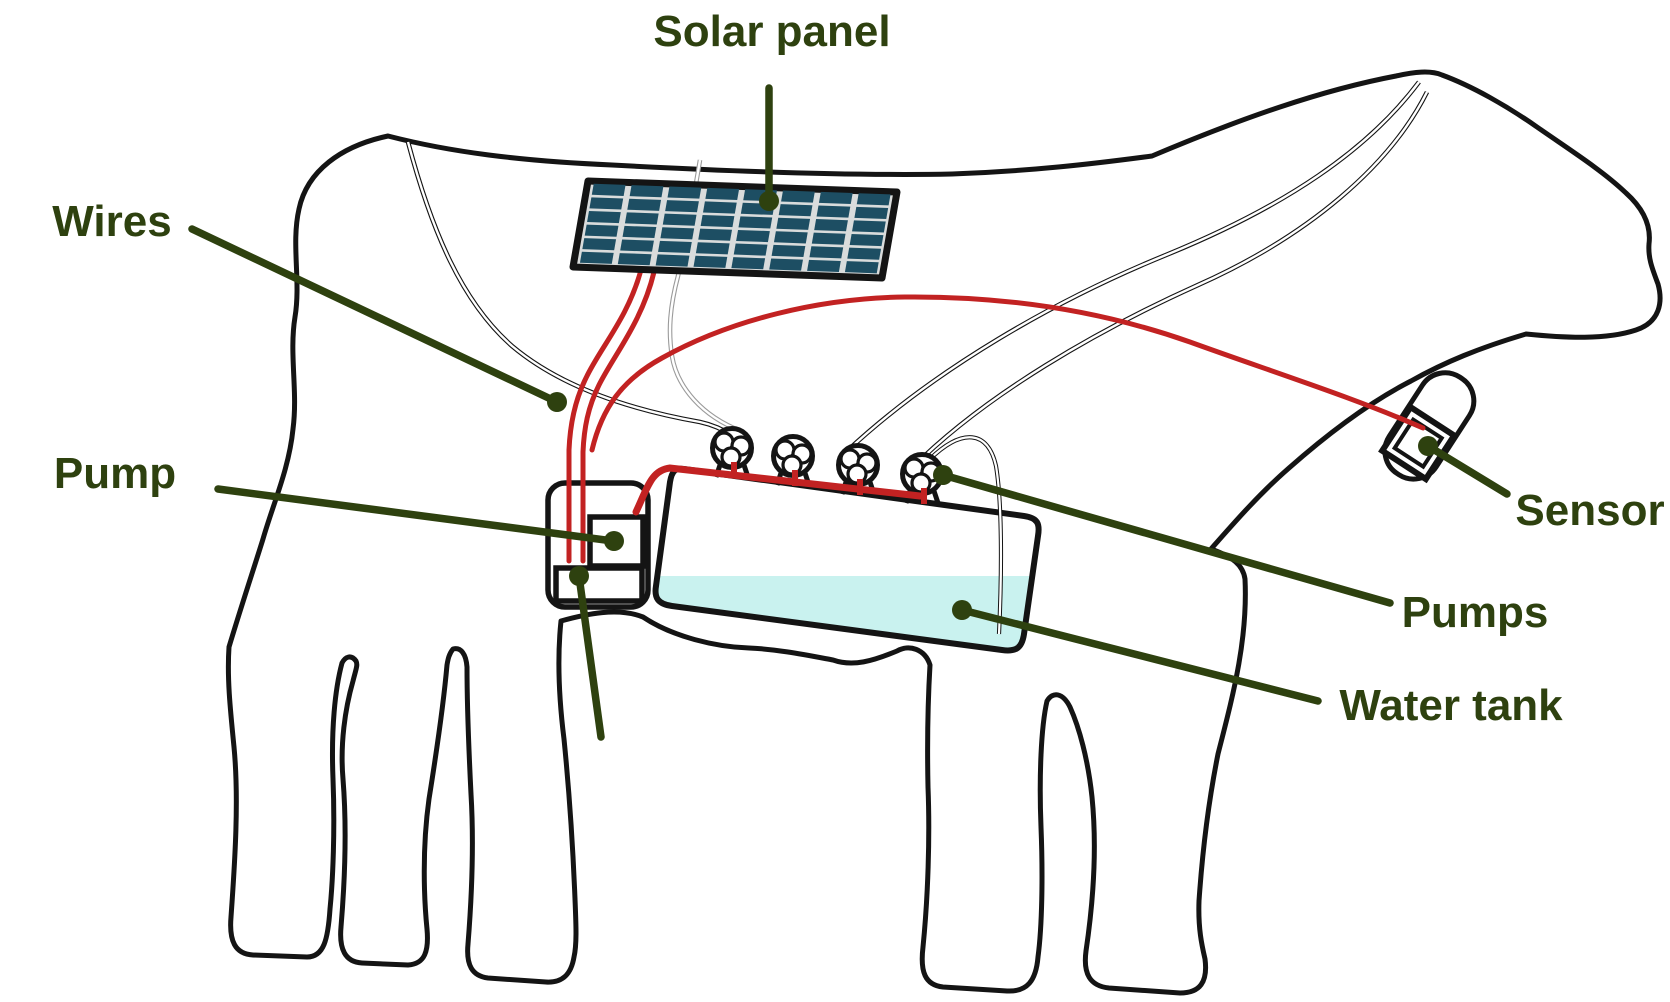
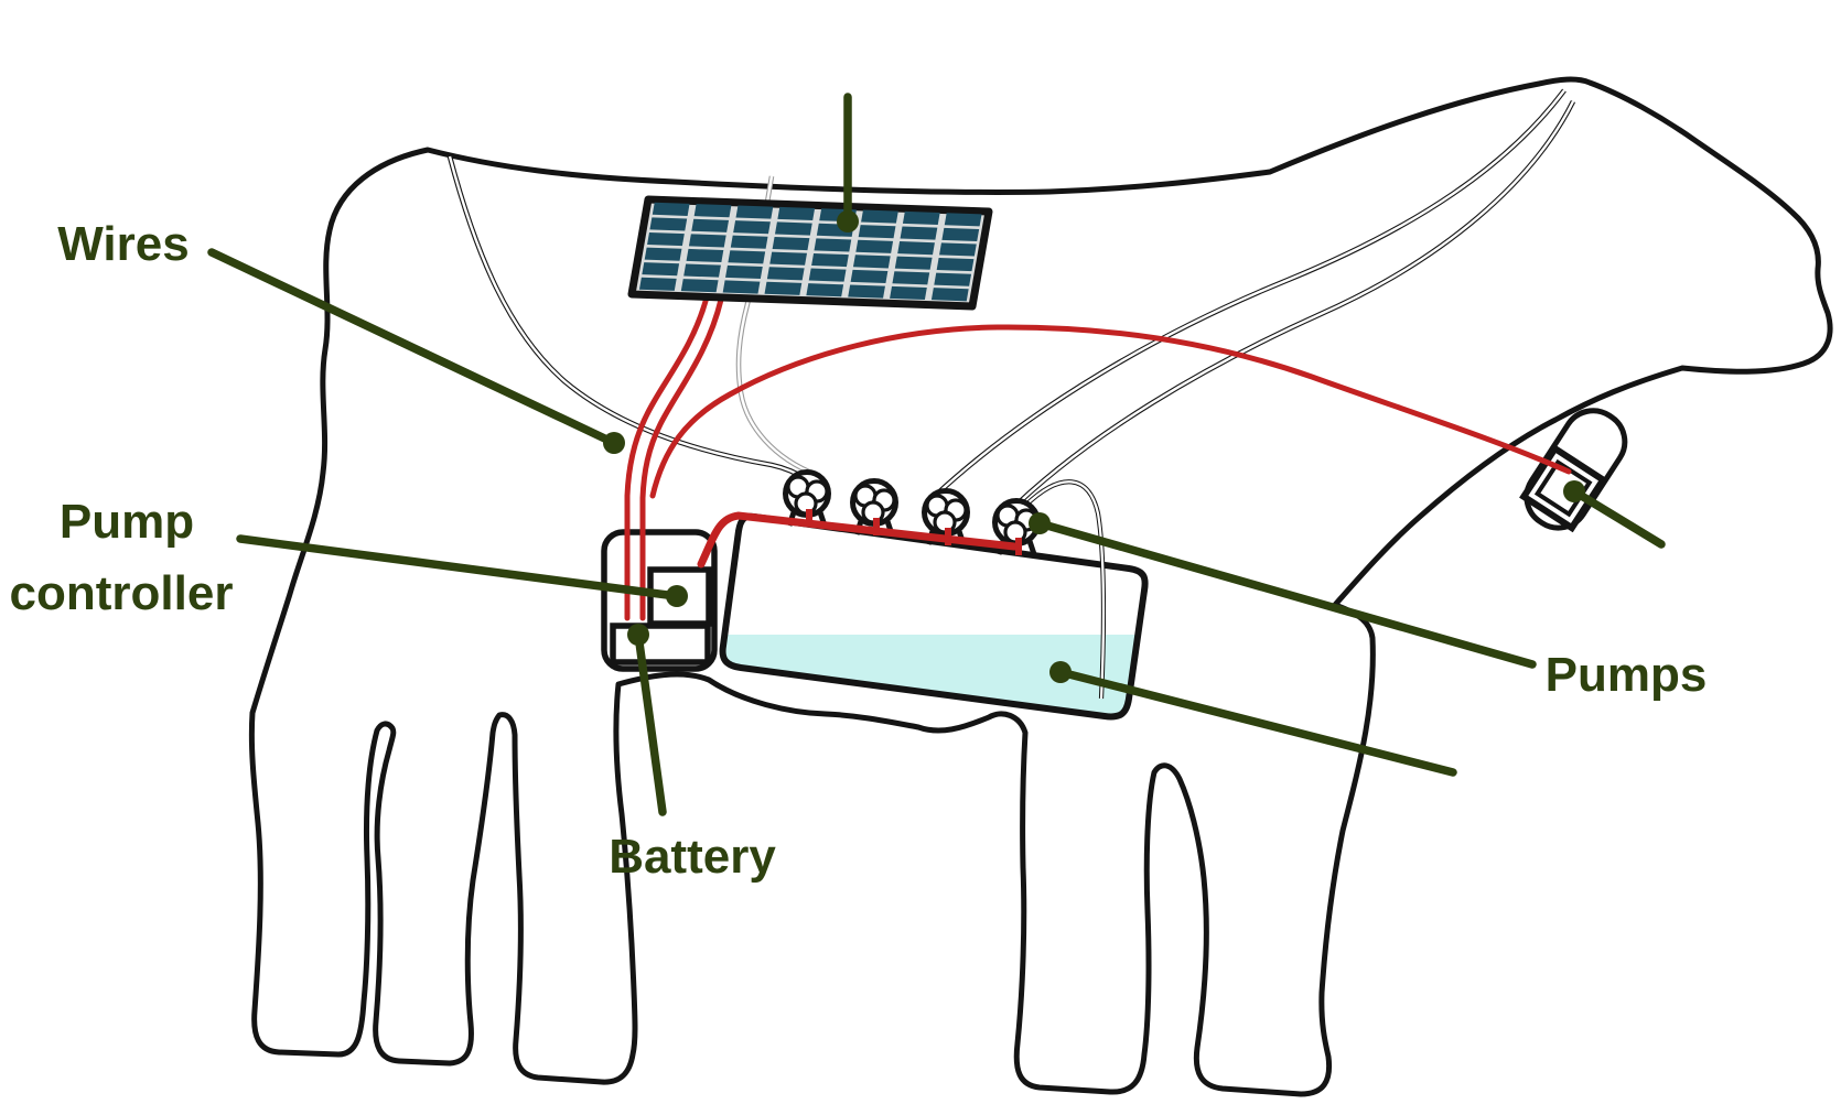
- Solar panel
  Wires
  Pump
+ controller
+ Battery
  Pumps
- Water tank
- Sensor
